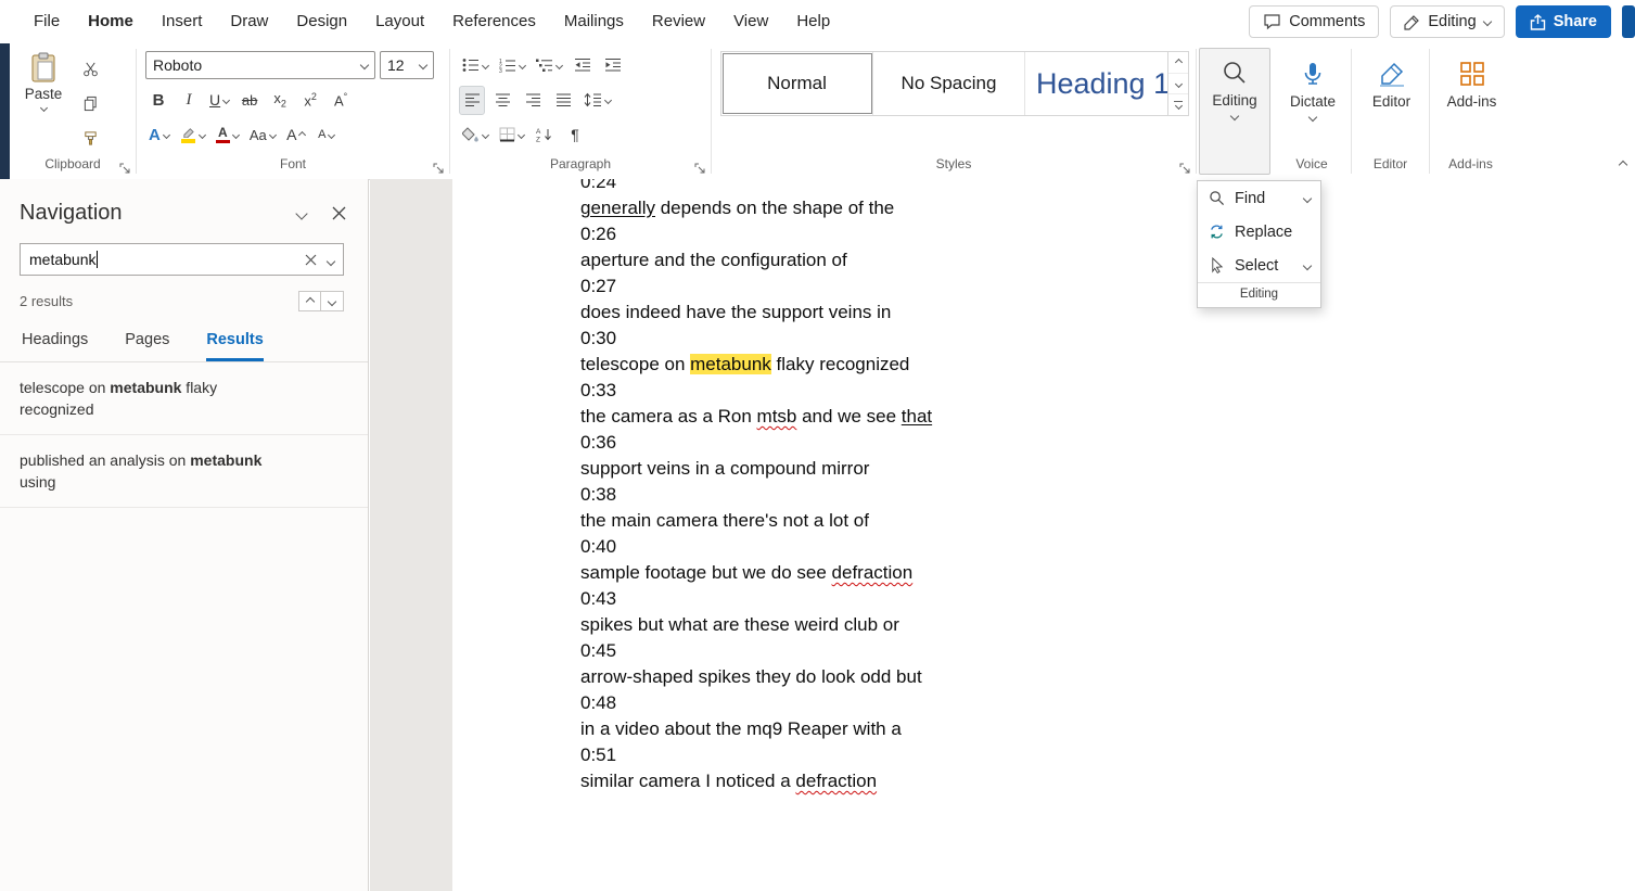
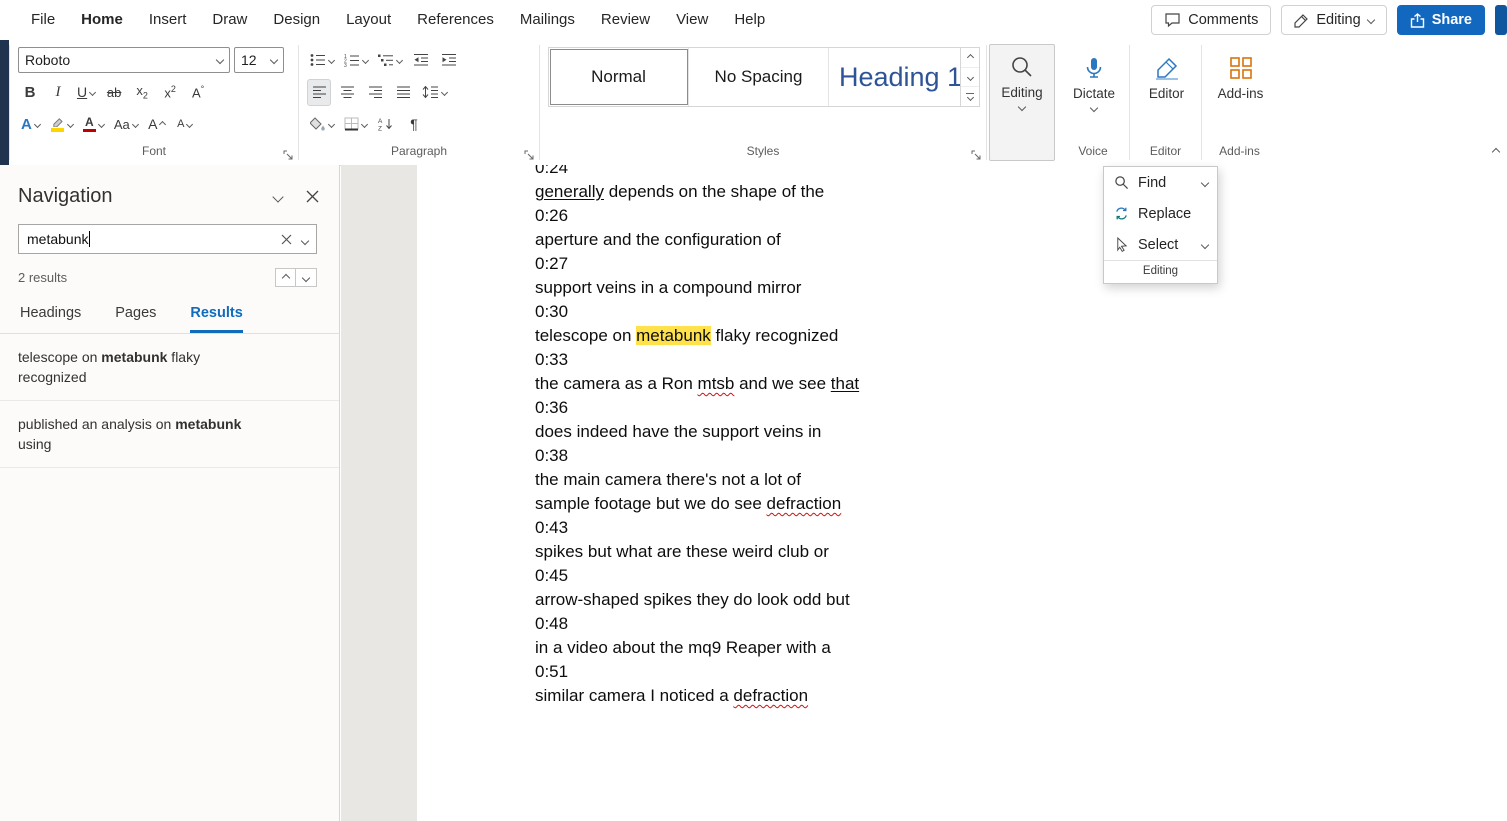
  File
  Home
  Insert
  Draw
  Design
  Layout
  References
  Mailings
  Review
  View
  Help
  Comments
  Editing
  Share
- Paste
- Clipboard
  Roboto
  12
  B
  I
  U
  ab
  x2
  x2
  A°
  A
  A
  Aa
  A
  A
  Font
  ¶
  Paragraph
  Normal
  No Spacing
  Heading 1
  Styles
  Editing
  Dictate
  Voice
  Editor
  Editor
  Add-ins
  Add-ins
  Navigation
  metabunk
  2 results
  Headings
  Pages
  Results
  telescope on metabunk flaky recognized
  published an analysis on metabunk using
  0:24
  generally depends on the shape of the
  0:26
  aperture and the configuration of
  0:27
- does indeed have the support veins in
+ support veins in a compound mirror
  0:30
  telescope on metabunk flaky recognized
  0:33
  the camera as a Ron mtsb and we see that
  0:36
- support veins in a compound mirror
+ does indeed have the support veins in
  0:38
  the main camera there's not a lot of
- 0:40
  sample footage but we do see defraction
  0:43
  spikes but what are these weird club or
  0:45
  arrow-shaped spikes they do look odd but
  0:48
  in a video about the mq9 Reaper with a
  0:51
  similar camera I noticed a defraction
  Find
  Replace
  Select
  Editing
